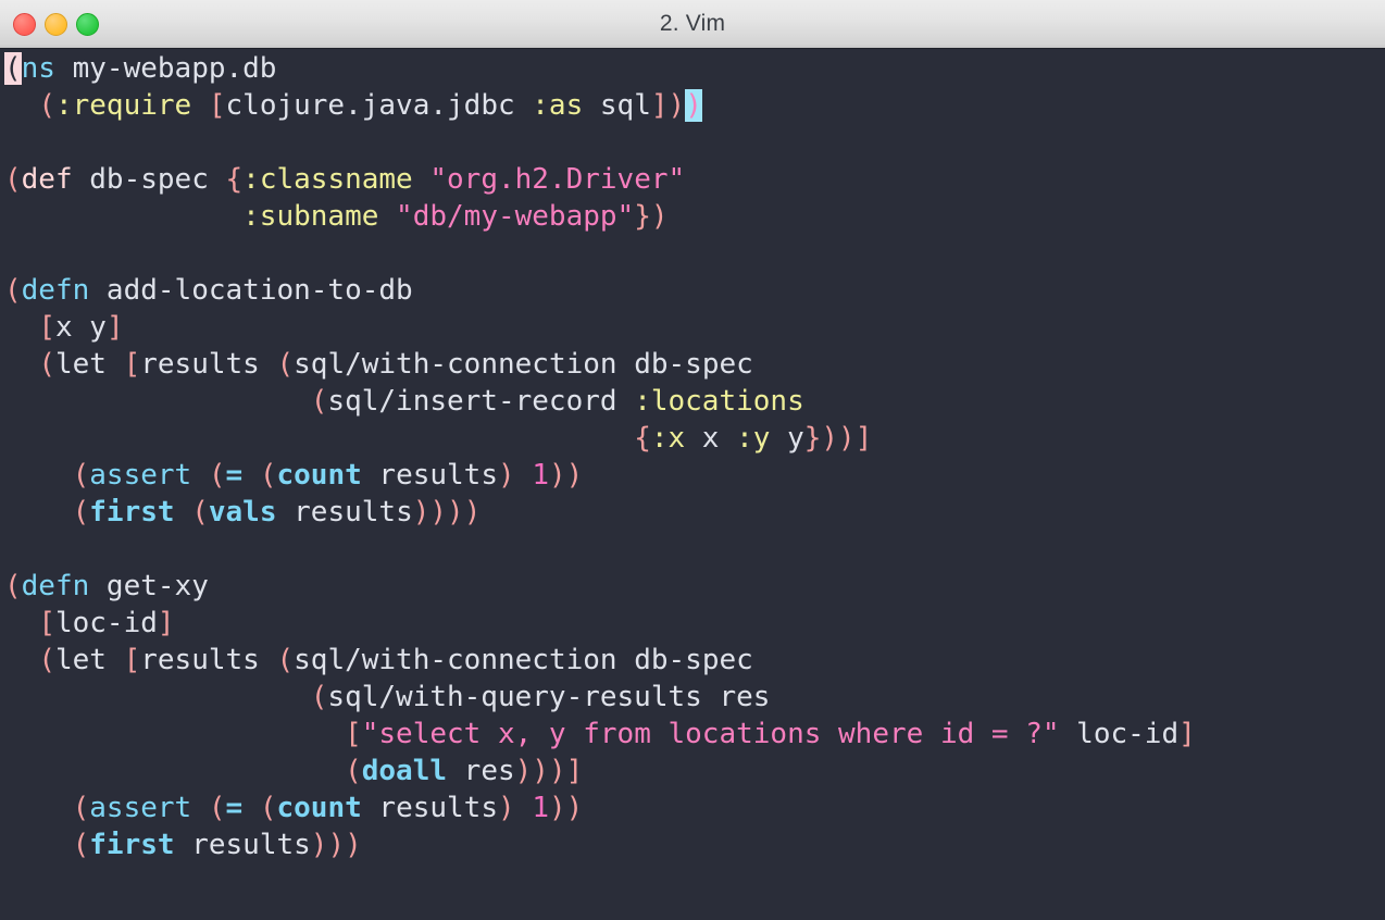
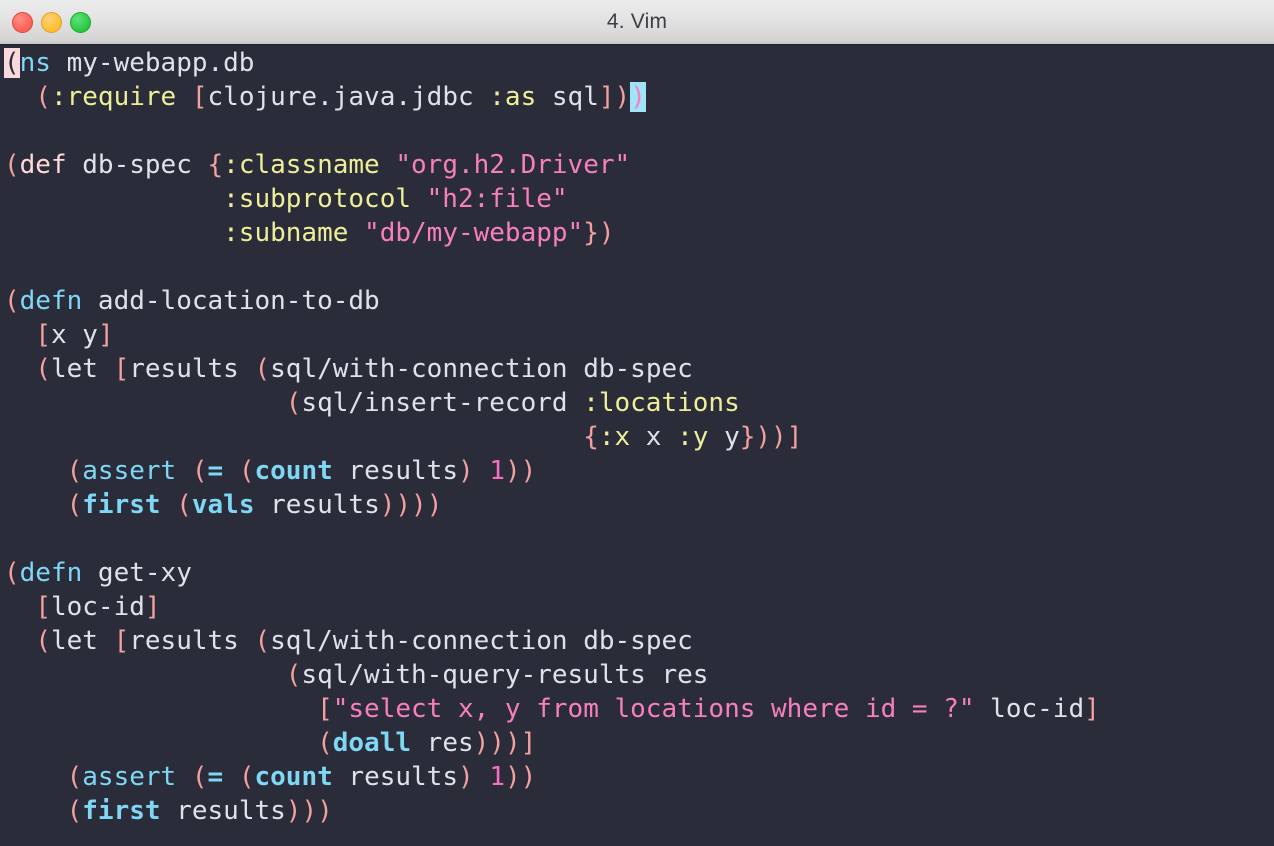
- 2. Vim
+ 4. Vim
  (ns my-webapp.db
  (:require [clojure.java.jdbc :as sql]))
  (def db-spec {:classname "org.h2.Driver"
+ :subprotocol "h2:file"
  :subname "db/my-webapp"})
  (defn add-location-to-db
  [x y]
  (let [results (sql/with-connection db-spec
  (sql/insert-record :locations
  {:x x :y y}))]
  (assert (= (count results) 1))
  (first (vals results))))
  (defn get-xy
  [loc-id]
  (let [results (sql/with-connection db-spec
  (sql/with-query-results res
  ["select x, y from locations where id = ?" loc-id]
  (doall res)))]
  (assert (= (count results) 1))
  (first results)))
